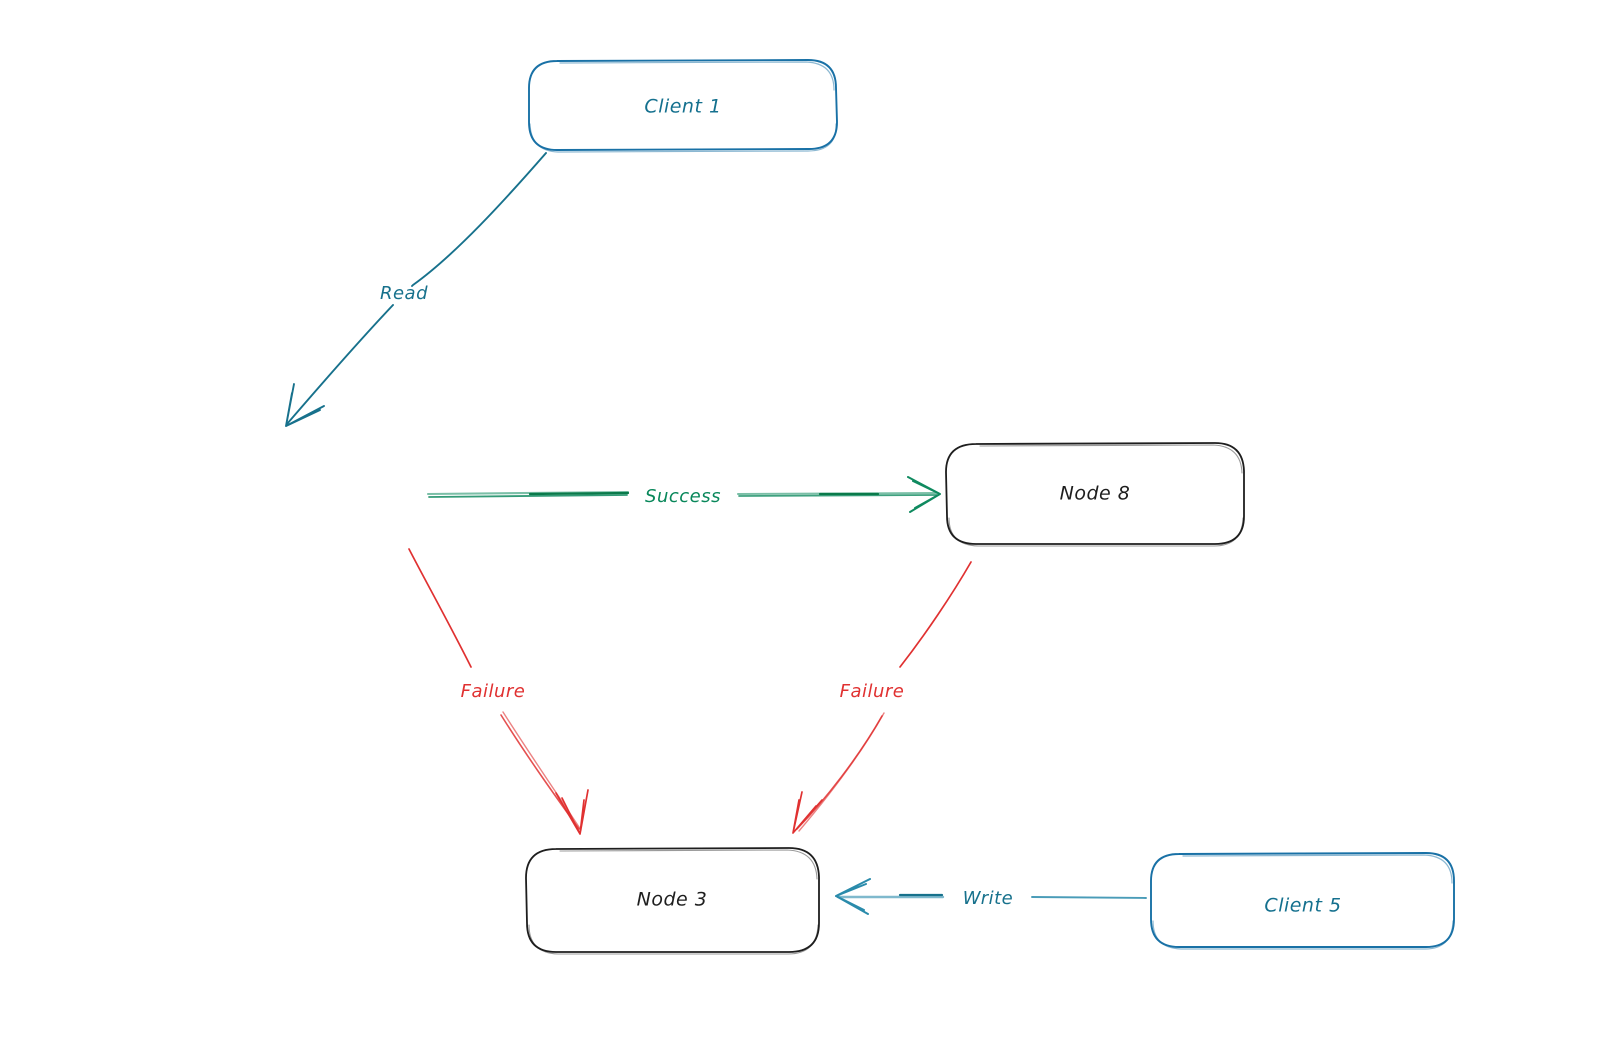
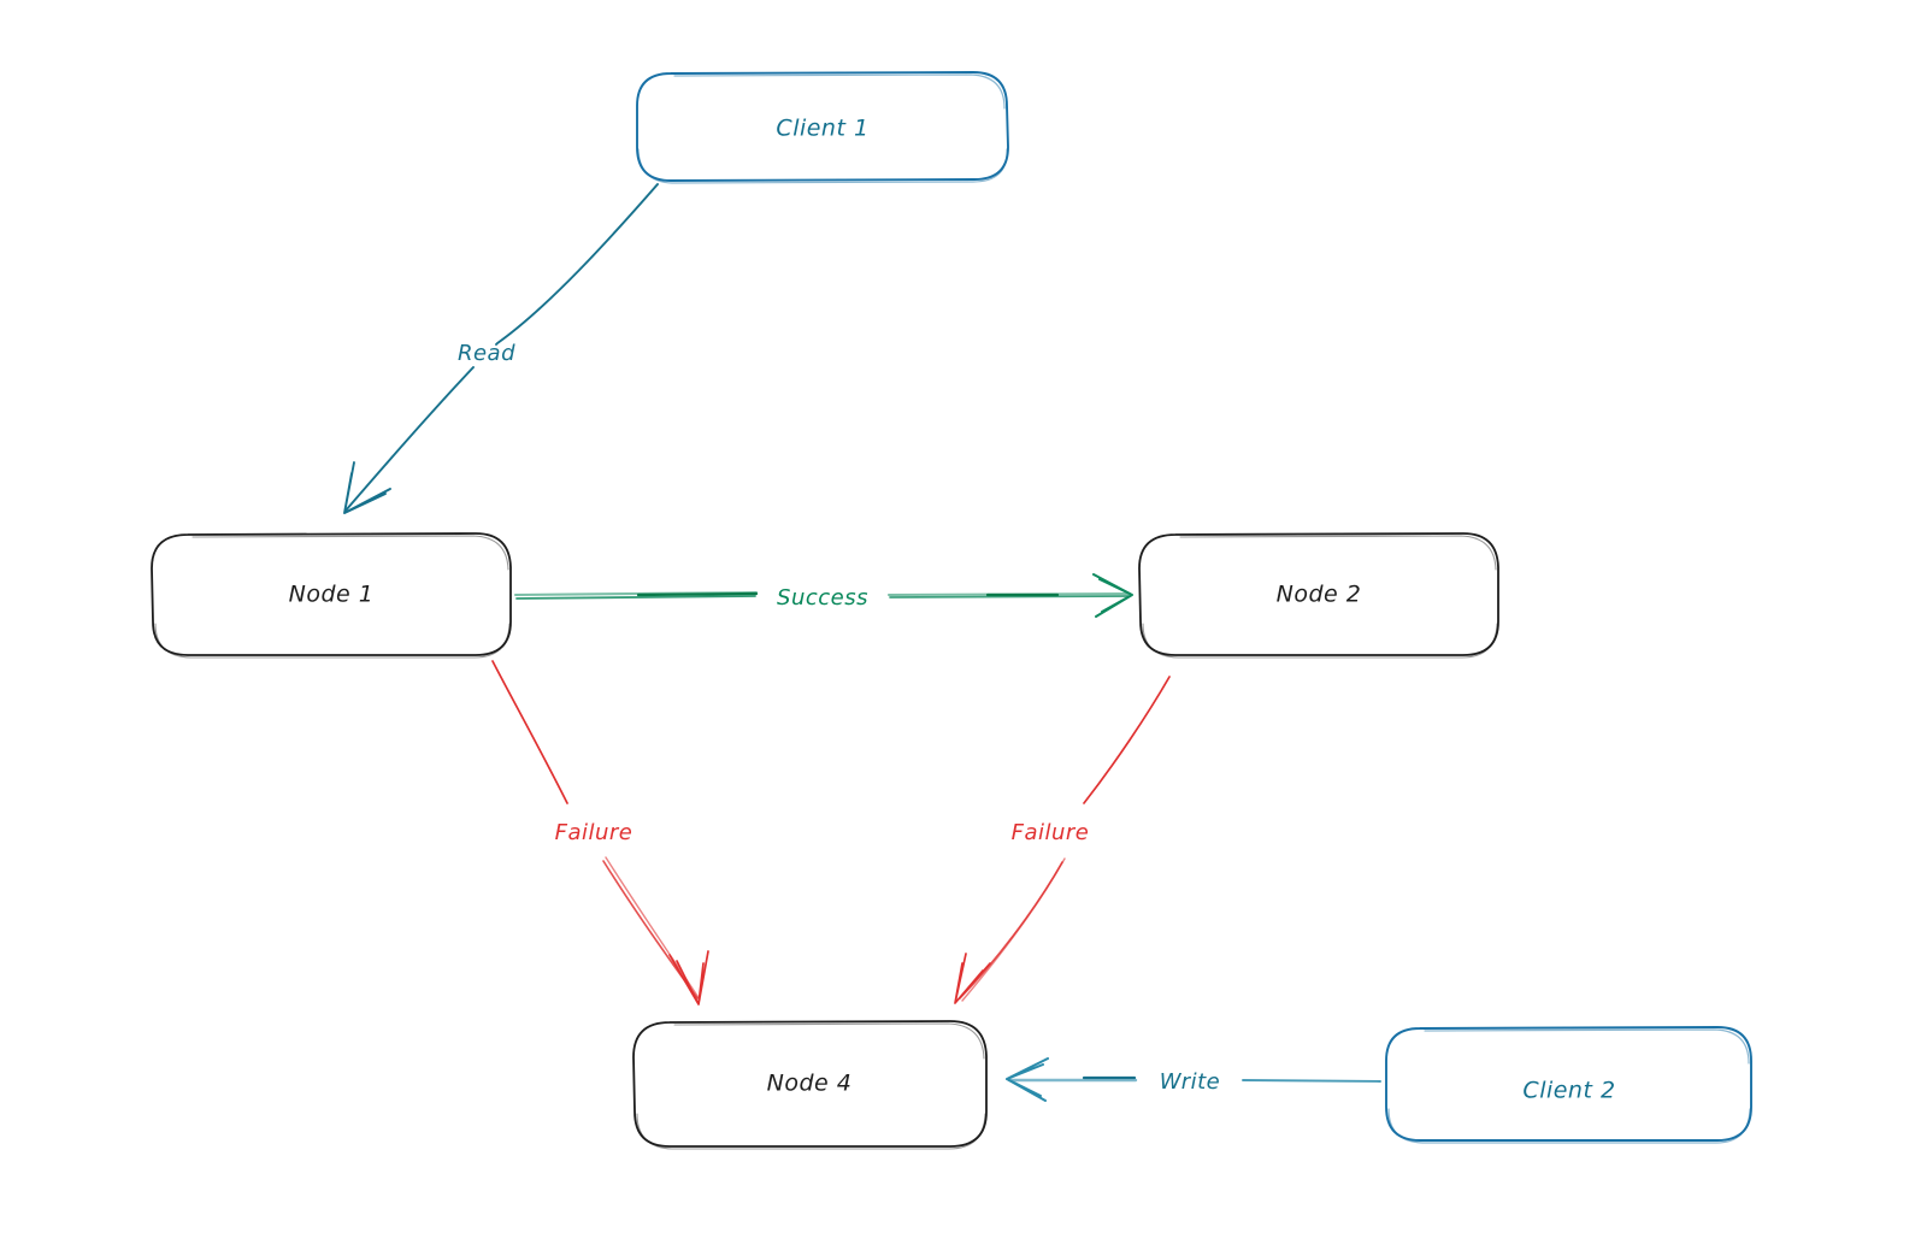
  Read
  Success
  Failure
  Failure
  Write
  Client 1
+ Node 1
- Node 8
+ Node 2
- Node 3
+ Node 4
- Client 5
+ Client 2
